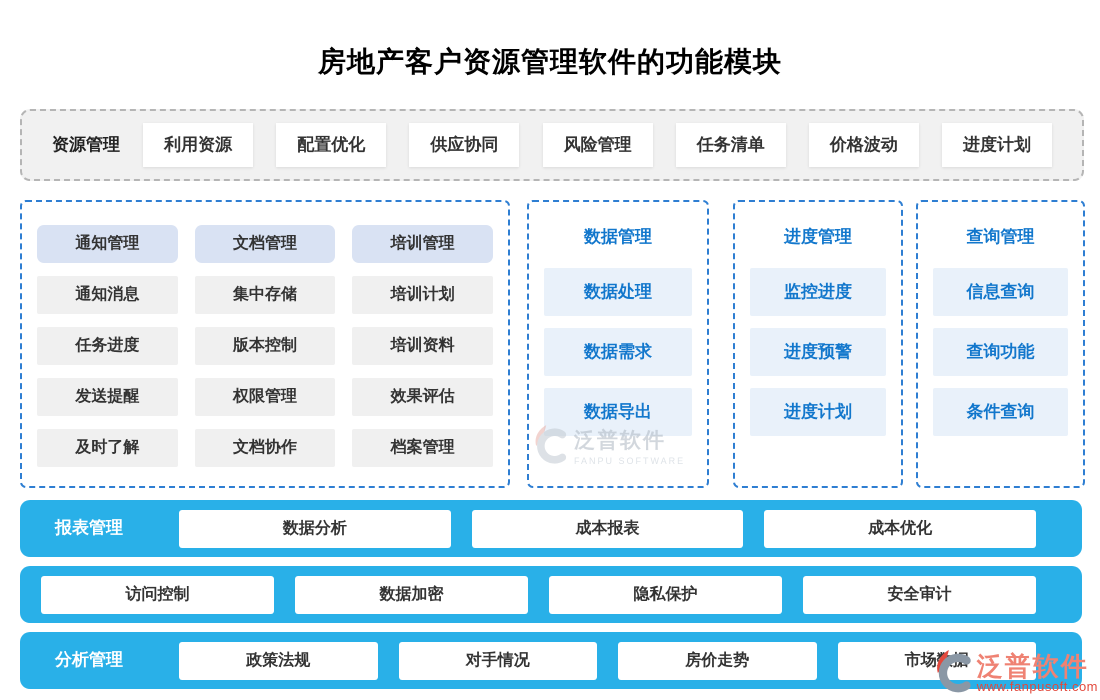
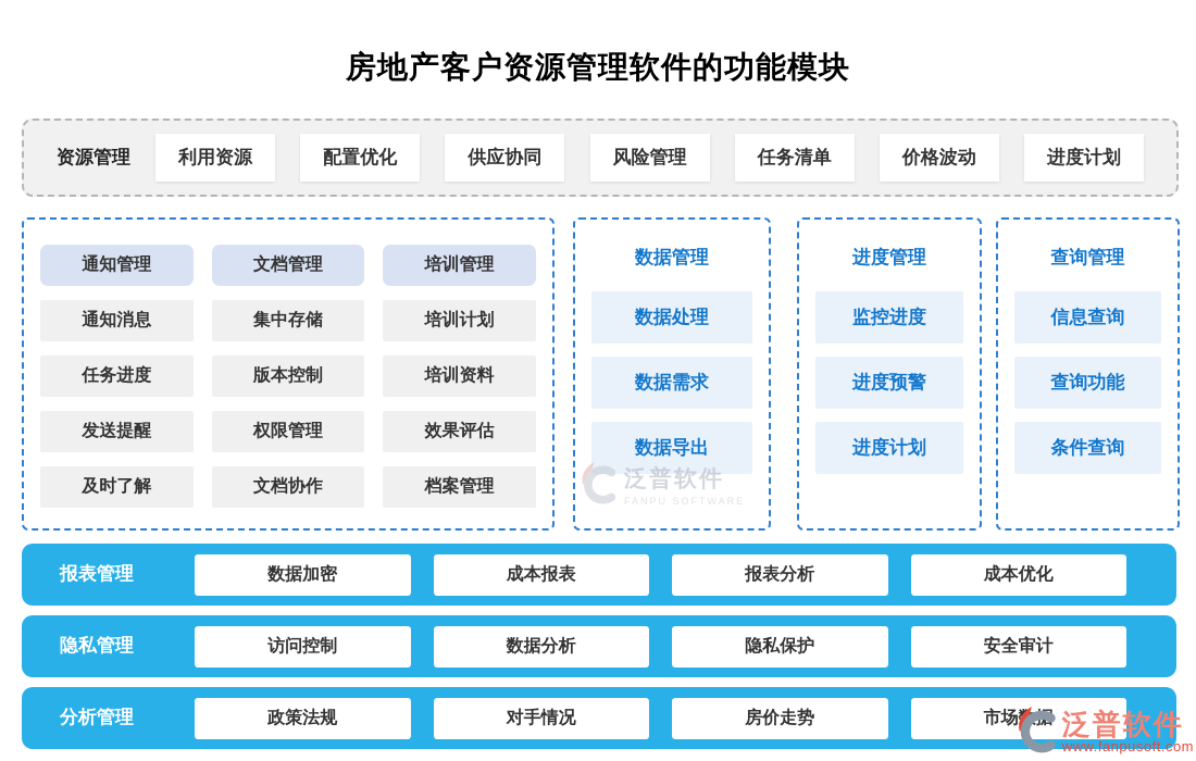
  房地产客户资源管理软件的功能模块
  资源管理
  利用资源
  配置优化
  供应协同
  风险管理
  任务清单
  价格波动
  进度计划
  通知管理
  文档管理
  培训管理
  通知消息
  集中存储
  培训计划
  任务进度
  版本控制
  培训资料
  发送提醒
  权限管理
  效果评估
  及时了解
  文档协作
  档案管理
  数据管理
  数据处理
  数据需求
  数据导出
  进度管理
  监控进度
  进度预警
  进度计划
  查询管理
  信息查询
  查询功能
  条件查询
  报表管理
- 数据分析
+ 数据加密
  成本报表
+ 报表分析
  成本优化
+ 隐私管理
  访问控制
- 数据加密
+ 数据分析
  隐私保护
  安全审计
  分析管理
  政策法规
  对手情况
  房价走势
  泛普软件
  FANPU SOFTWARE
  泛普软件
  www.fanpusoft.com
